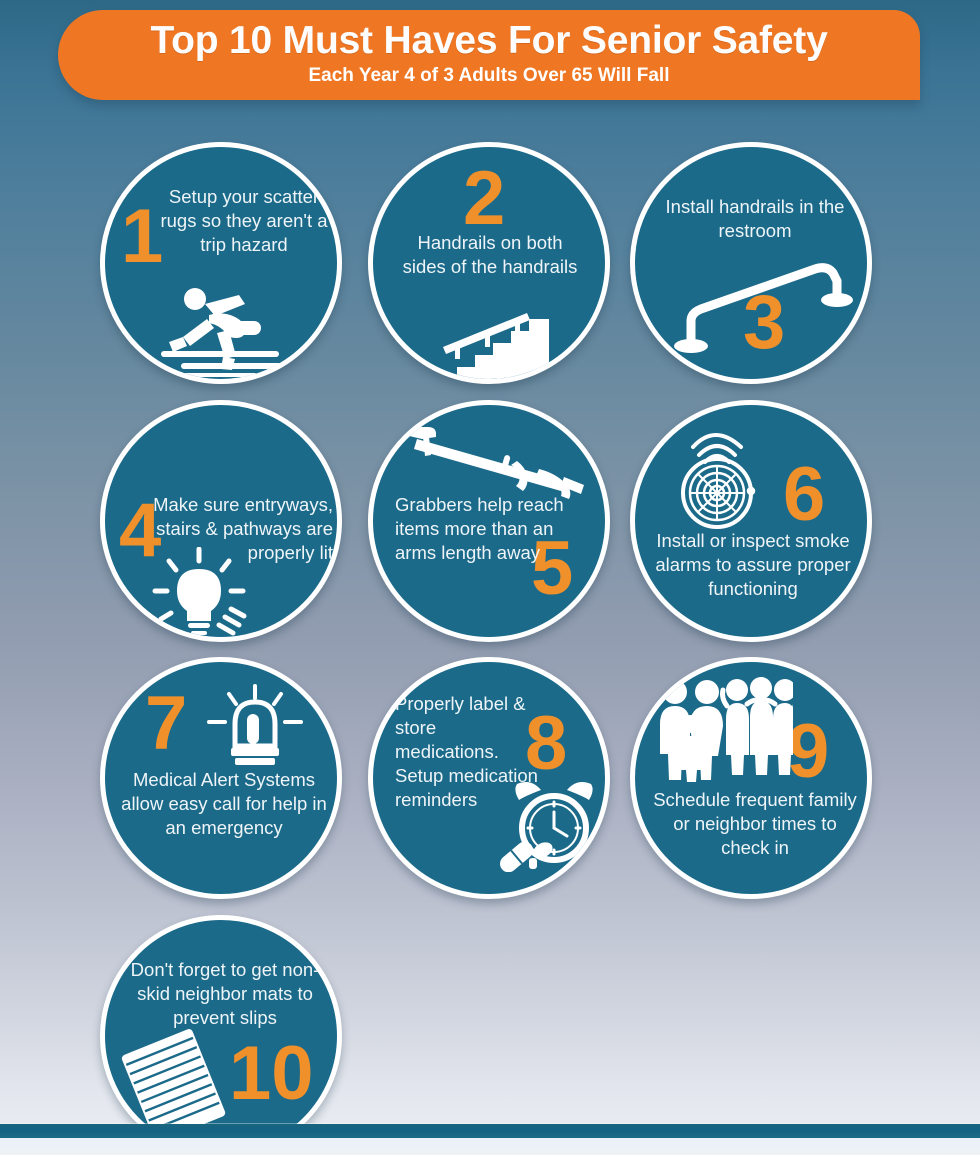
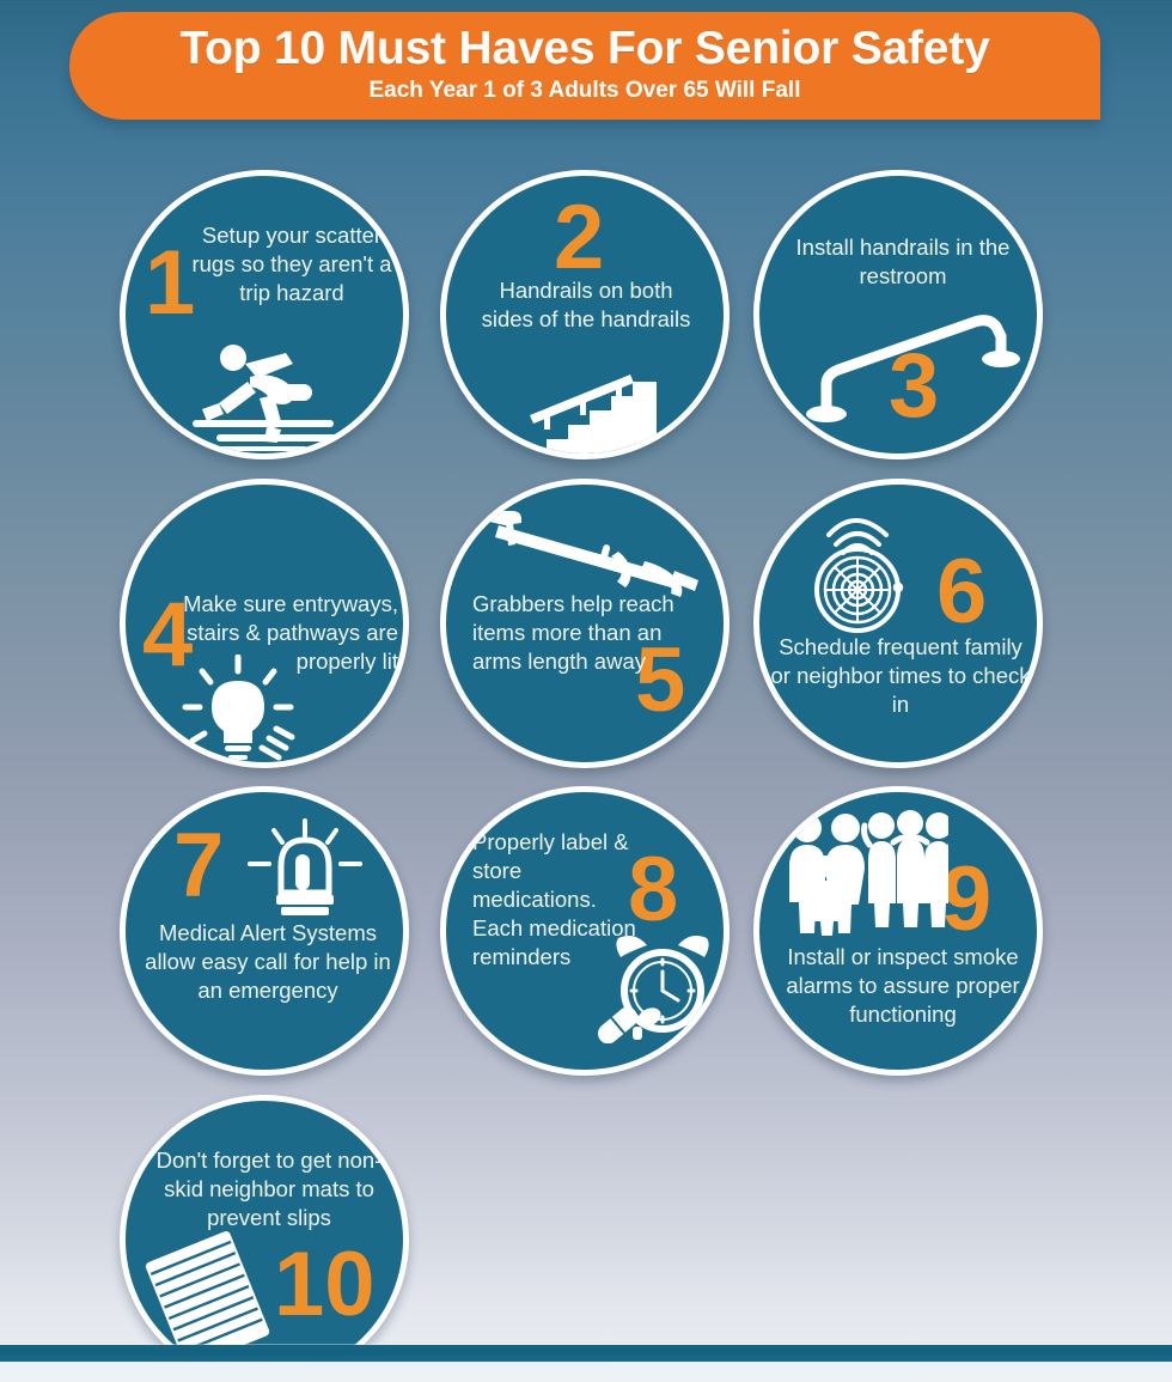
  Top 10 Must Haves For Senior Safety
- Each Year 4 of 3 Adults Over 65 Will Fall
+ Each Year 1 of 3 Adults Over 65 Will Fall
  1
  Setup your scatter rugs so they aren't a trip hazard
  2
  Handrails on both sides of the handrails
  3
  Install handrails in the restroom
  4
  Make sure entryways, stairs & pathways are properly lit
  5
  Grabbers help reach items more than an arms length away
  6
- Install or inspect smoke alarms to assure proper functioning
+ Schedule frequent family or neighbor times to check in
  7
  Medical Alert Systems allow easy call for help in an emergency
  8
- Properly label & store medications. Setup medication reminders
+ Properly label & store medications. Each medication reminders
  9
- Schedule frequent family or neighbor times to check in
+ Install or inspect smoke alarms to assure proper functioning
  10
  Don't forget to get non-skid neighbor mats to prevent slips
